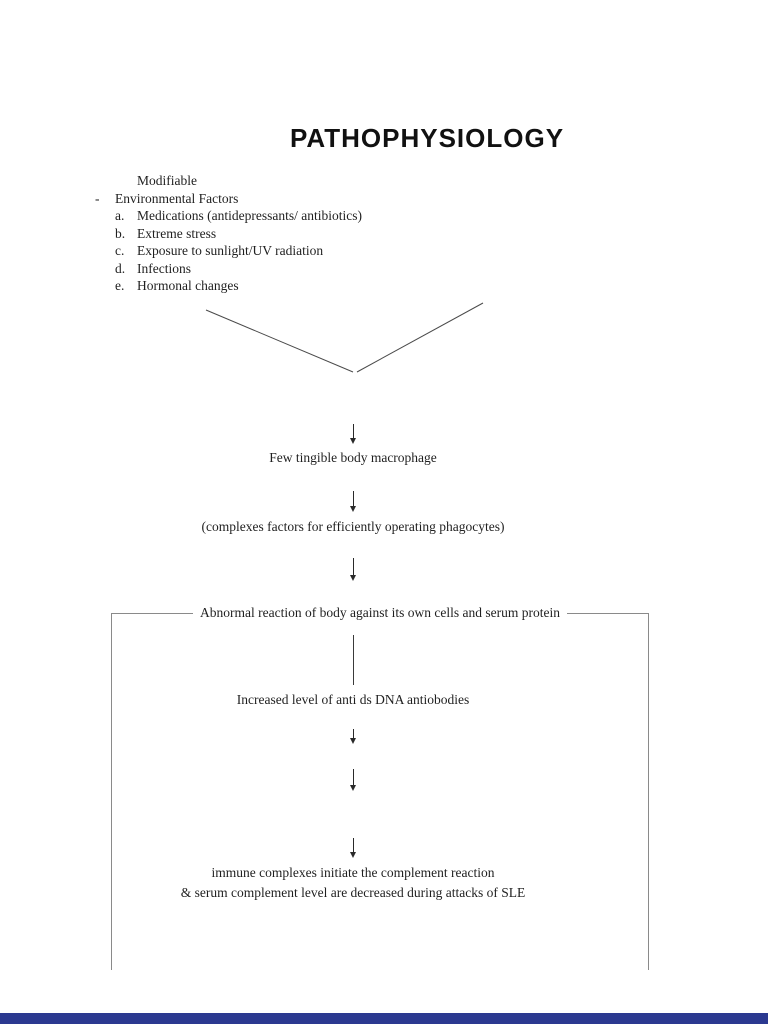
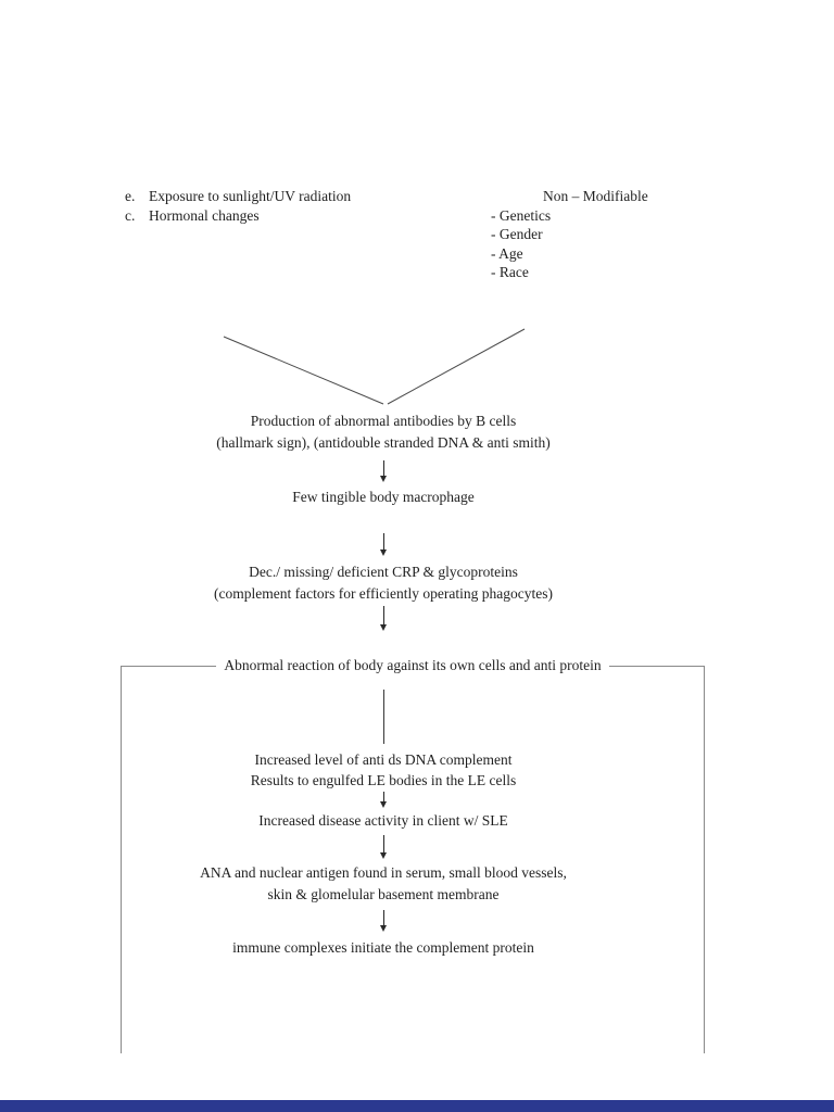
- PATHOPHYSIOLOGY
- Modifiable
- -
- Environmental Factors
- a.
- Medications (antidepressants/ antibiotics)
- b.
- Extreme stress
- c.
+ e.
  Exposure to sunlight/UV radiation
- d.
- Infections
- e.
+ c.
  Hormonal changes
+ Non – Modifiable
+ - Genetics
+ - Gender
+ - Age
+ - Race
+ Production of abnormal antibodies by B cells
+ (hallmark sign), (antidouble stranded DNA & anti smith)
  Few tingible body macrophage
+ Dec./ missing/ deficient CRP & glycoproteins
- (complexes factors for efficiently operating phagocytes)
+ (complement factors for efficiently operating phagocytes)
- Abnormal reaction of body against its own cells and serum protein
+ Abnormal reaction of body against its own cells and anti protein
- Increased level of anti ds DNA antiobodies
+ Increased level of anti ds DNA complement
+ Results to engulfed LE bodies in the LE cells
+ Increased disease activity in client w/ SLE
+ ANA and nuclear antigen found in serum, small blood vessels,
+ skin & glomelular basement membrane
- immune complexes initiate the complement reaction
+ immune complexes initiate the complement protein
- & serum complement level are decreased during attacks of SLE
